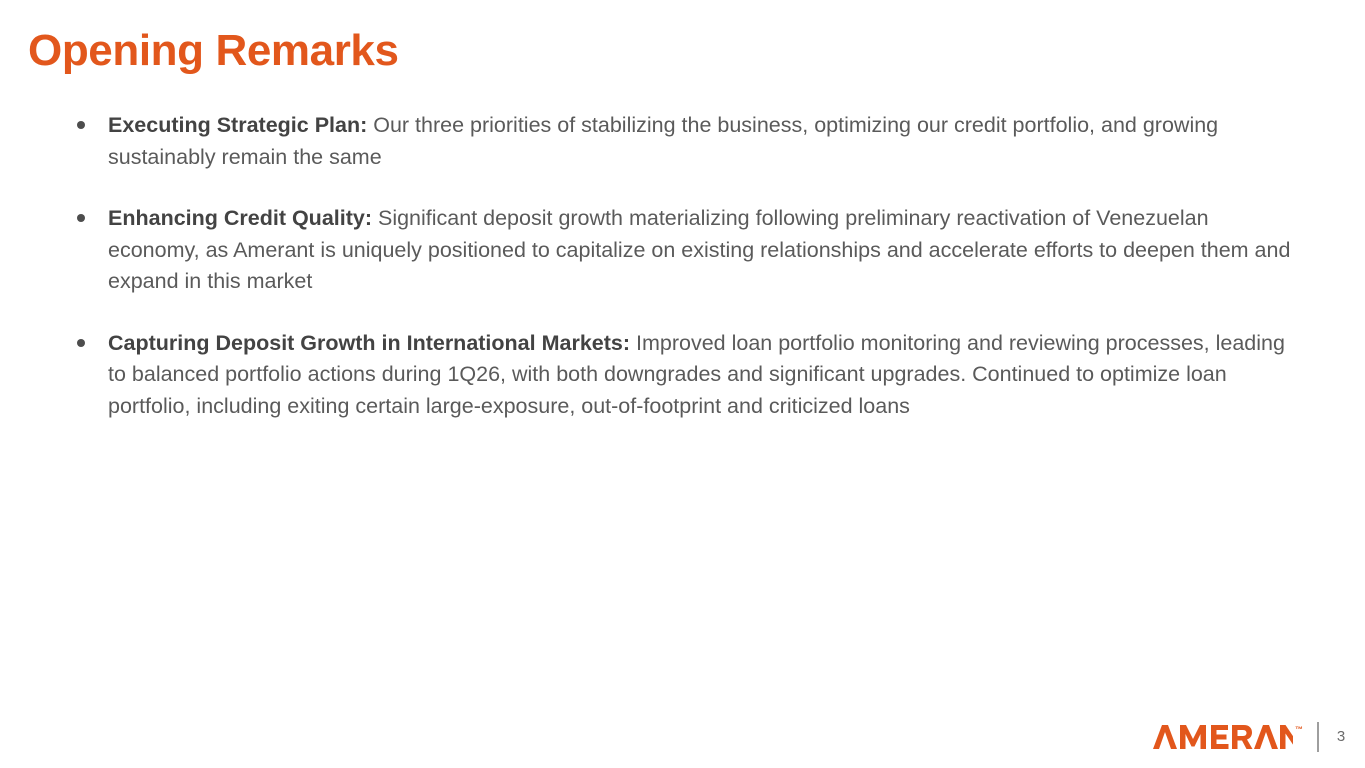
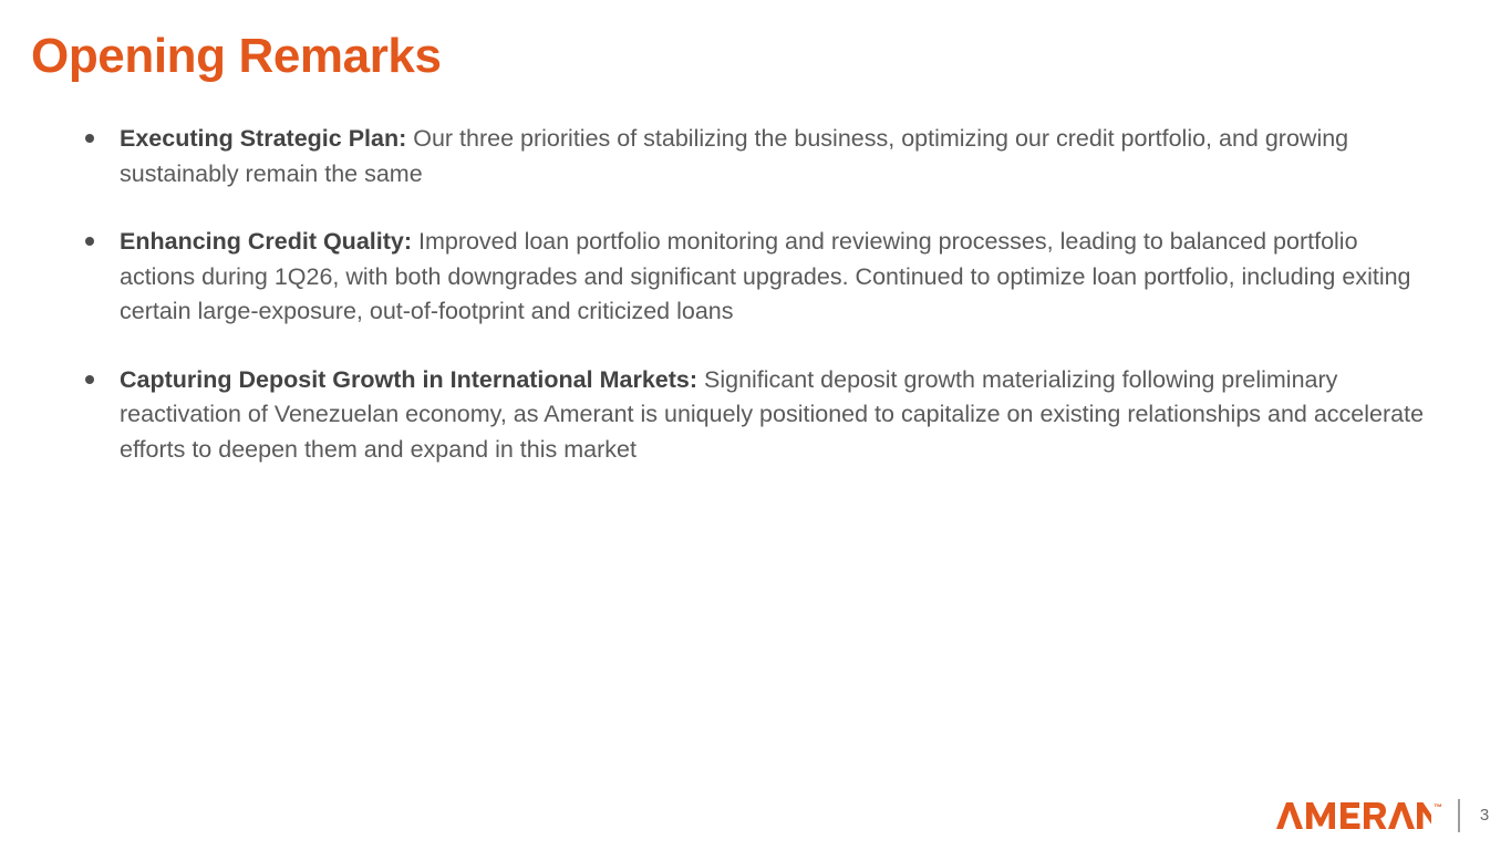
  Opening Remarks
  Executing Strategic Plan: Our three priorities of stabilizing the business, optimizing our credit portfolio, and growing sustainably remain the same
- Enhancing Credit Quality: Significant deposit growth materializing following preliminary reactivation of Venezuelan economy, as Amerant is uniquely positioned to capitalize on existing relationships and accelerate efforts to deepen them and expand in this market
+ Enhancing Credit Quality: Improved loan portfolio monitoring and reviewing processes, leading to balanced portfolio actions during 1Q26, with both downgrades and significant upgrades. Continued to optimize loan portfolio, including exiting certain large-exposure, out-of-footprint and criticized loans
- Capturing Deposit Growth in International Markets: Improved loan portfolio monitoring and reviewing processes, leading to balanced portfolio actions during 1Q26, with both downgrades and significant upgrades. Continued to optimize loan portfolio, including exiting certain large-exposure, out-of-footprint and criticized loans
+ Capturing Deposit Growth in International Markets: Significant deposit growth materializing following preliminary reactivation of Venezuelan economy, as Amerant is uniquely positioned to capitalize on existing relationships and accelerate efforts to deepen them and expand in this market
  ™
  3
